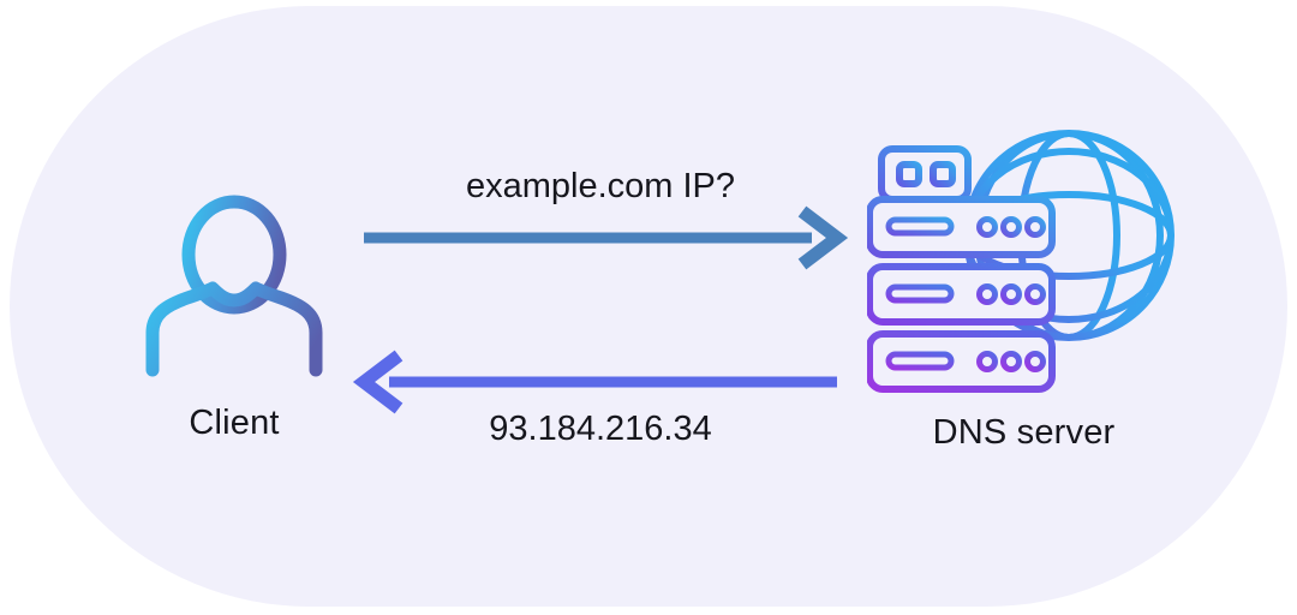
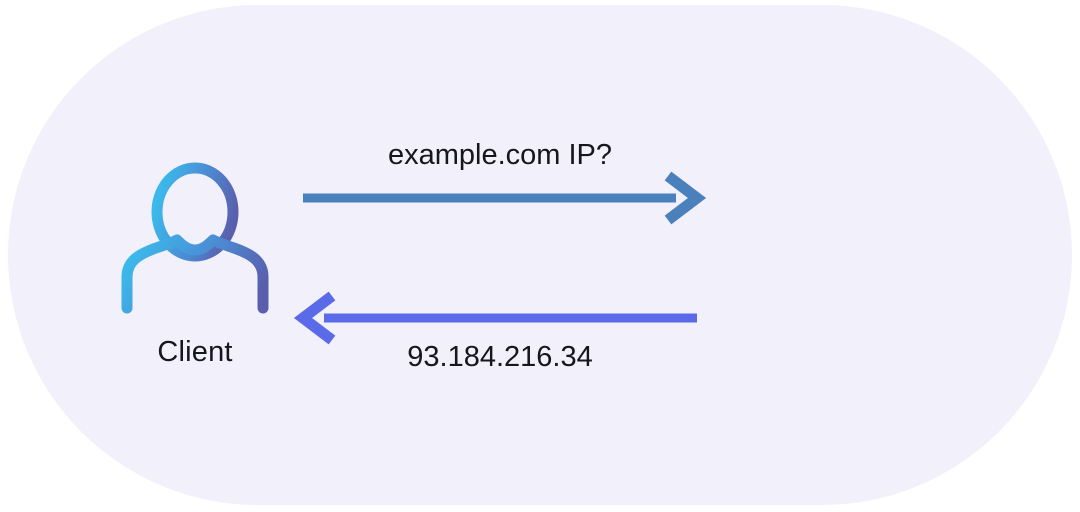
  Client
- DNS server
  example.com IP?
  93.184.216.34
